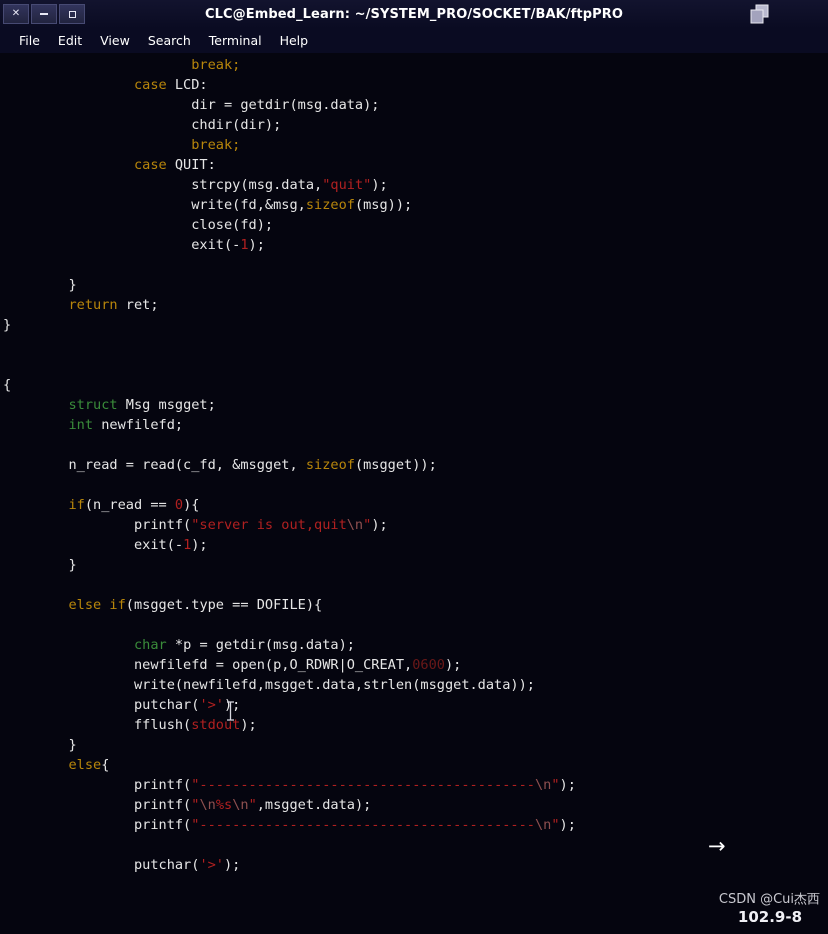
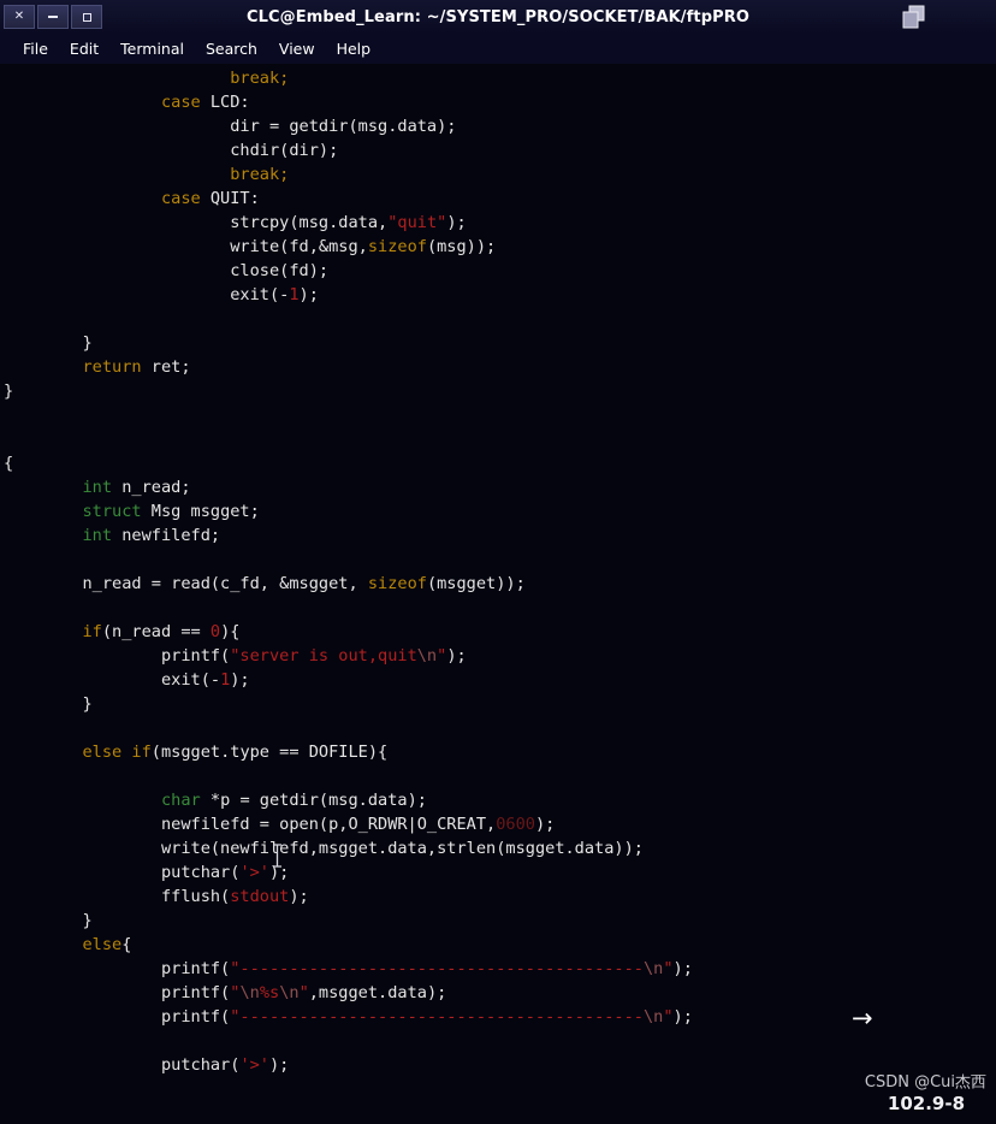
  ✕
  CLC@Embed_Learn: ~/SYSTEM_PRO/SOCKET/BAK/ftpPRO
  File
  Edit
- View
+ Terminal
  Search
- Terminal
+ View
  Help
  break;
  case LCD:
  dir = getdir(msg.data);
  chdir(dir);
  break;
  case QUIT:
  strcpy(msg.data,"quit");
  write(fd,&msg,sizeof(msg));
  close(fd);
  exit(-1);
  }
  return ret;
  }
  {
+ int n_read;
  struct Msg msgget;
  int newfilefd;
  n_read = read(c_fd, &msgget, sizeof(msgget));
  if(n_read == 0){
  printf("server is out,quit\n");
  exit(-1);
  }
  else if(msgget.type == DOFILE){
  char *p = getdir(msg.data);
  newfilefd = open(p,O_RDWR|O_CREAT,0600);
  write(newfilefd,msgget.data,strlen(msgget.data));
  putchar('>');
  fflush(stdout);
  }
  else{
  printf("-----------------------------------------\n");
  printf("\n%s\n",msgget.data);
  printf("-----------------------------------------\n");
  putchar('>');
  →
  CSDN @Cui杰西
  102.9-8
